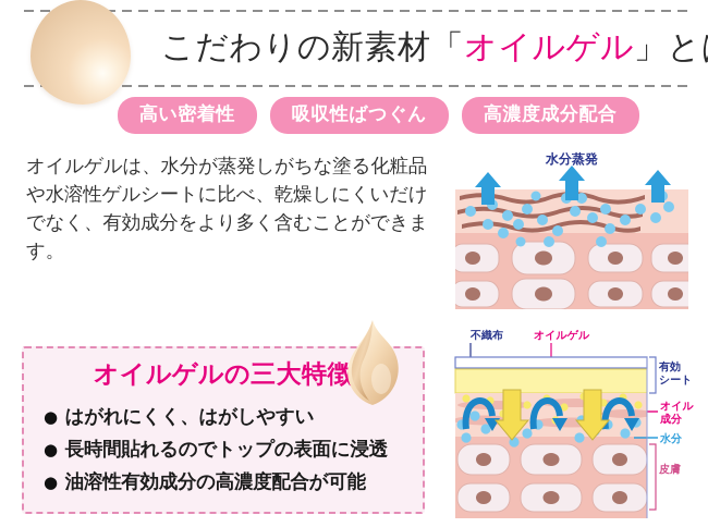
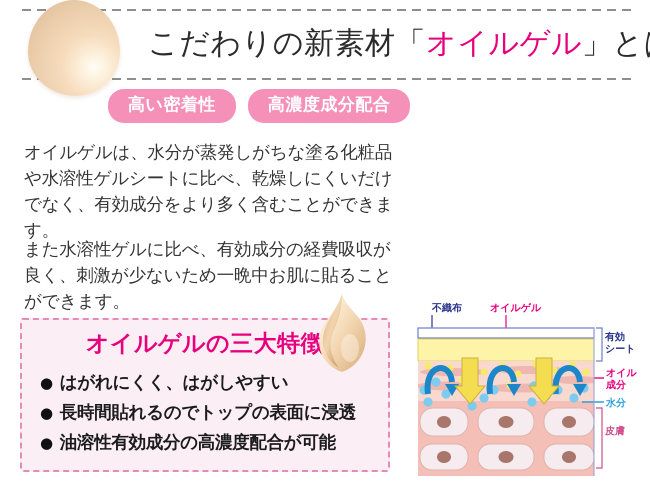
  こだわりの新素材「オイルゲル」と
  高い密着性
- 吸収性ばつぐん
  高濃度成分配合
  オイルゲルは、水分が蒸発しがちな塗る化粧品や水溶性ゲルシートに比べ、乾燥しにくいだけでなく、有効成分をより多く含むことができます。
+ また水溶性ゲルに比べ、有効成分の経費吸収が良く、刺激が少ないため一晩中お肌に貼ることができます。
  オイルゲルの三大特徴
  ●
  はがれにくく、はがしやすい
  ●
  長時間貼れるのでトップの表面に浸透
  ●
  油溶性有効成分の高濃度配合が可能
- 水分蒸発
  不織布
  オイルゲル
  有効
  シート
  オイル
  成分
  水分
  皮膚
